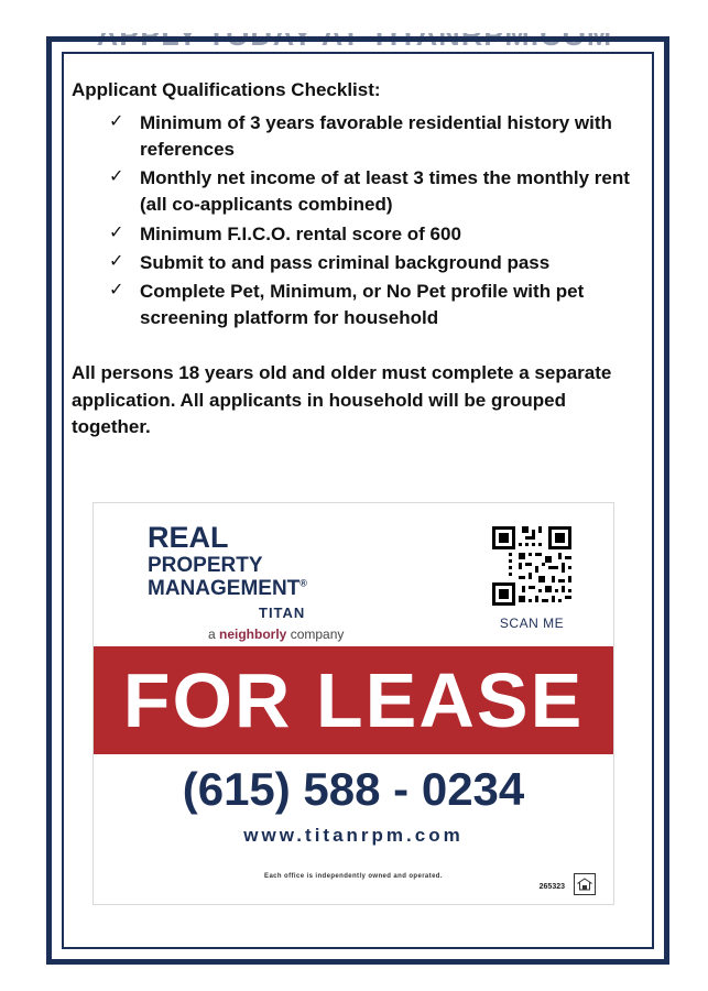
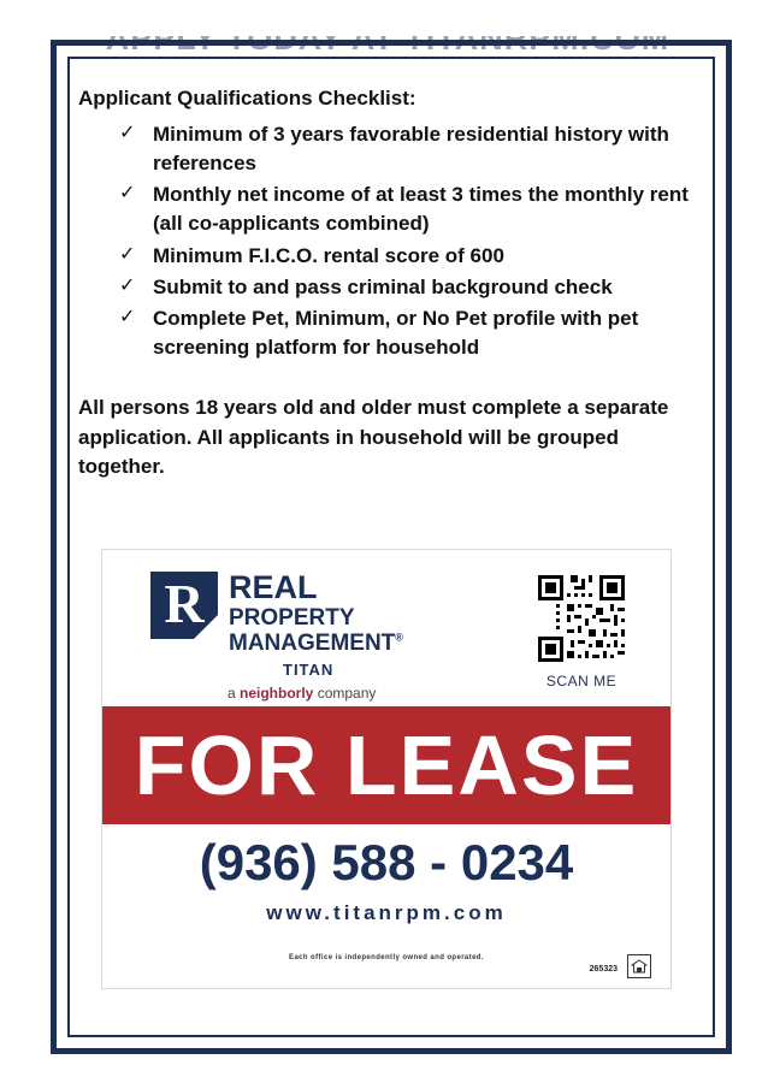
  APPLY TODAY AT TITANRPM.COM
  Applicant Qualifications Checklist:
  ✓
  Minimum of 3 years favorable residential history with references
  ✓
  Monthly net income of at least 3 times the monthly rent (all co-applicants combined)
  ✓
  Minimum F.I.C.O. rental score of 600
  ✓
- Submit to and pass criminal background pass
+ Submit to and pass criminal background check
  ✓
  Complete Pet, Minimum, or No Pet profile with pet screening platform for household
  All persons 18 years old and older must complete a separate application. All applicants in household will be grouped together.
+ R
  REAL
  PROPERTY
  MANAGEMENT®
  TITAN
  a neighborly company
  SCAN ME
  FOR LEASE
- (615) 588 - 0234
+ (936) 588 - 0234
  www.titanrpm.com
